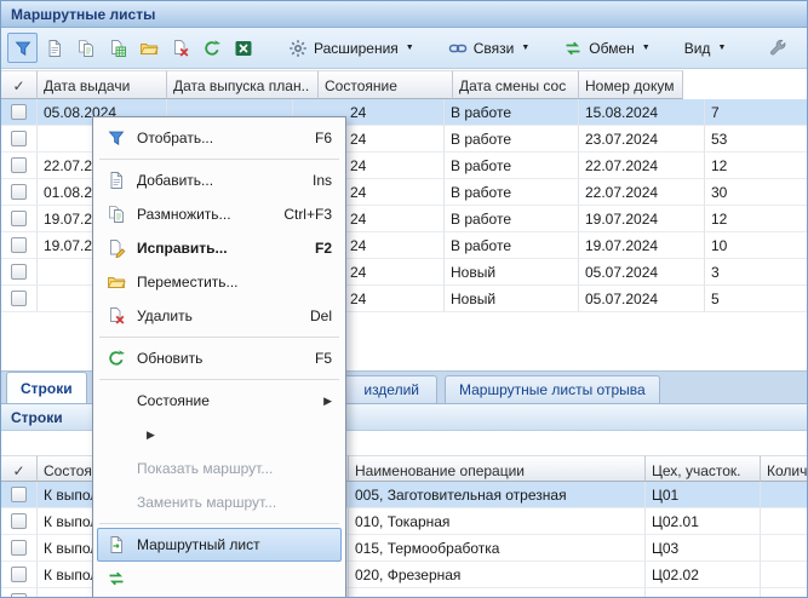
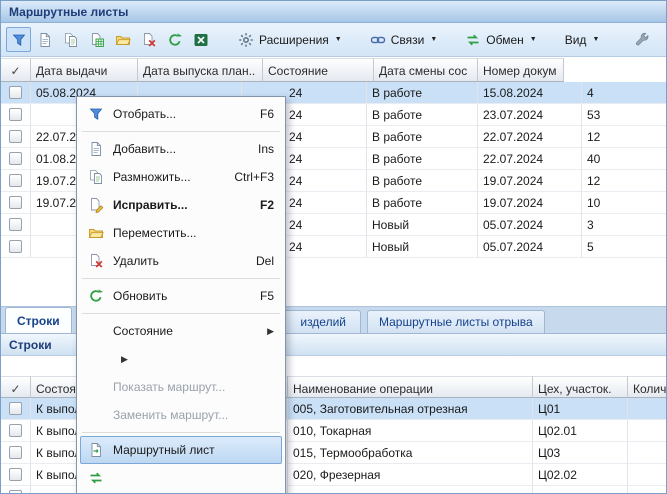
  Маршрутные листы
  Расширения
  Связи
  Обмен
  Вид
  ✓
  Дата выдачи
  Дата выпуска план..
  Состояние
  Дата смены сос
  Номер докум
  05.08.2024
  24
  В работе
  15.08.2024
- 7
+ 4
  24
  В работе
  23.07.2024
  53
  22.07.2
  24
  В работе
  22.07.2024
  12
  01.08.2
  24
  В работе
  22.07.2024
- 30
+ 40
  19.07.2
  24
  В работе
  19.07.2024
  12
  19.07.2
  24
  В работе
  19.07.2024
  10
  24
  Новый
  05.07.2024
  3
  24
  Новый
  05.07.2024
  5
  Строки
  изделий
  Маршрутные листы отрыва
  Строки
  ✓
  Наименование операции
  Цех, участок.
  005, Заготовительная отрезная
  Ц01
  010, Токарная
  Ц02.01
  015, Термообработка
  Ц03
  020, Фрезерная
  Ц02.02
  Отобрать...
  F6
  Добавить...
  Ins
  Размножить...
  Ctrl+F3
  Исправить...
  F2
  Переместить...
  Удалить
  Del
  Обновить
  F5
  Состояние
  ▶
  ▶
  Показать маршрут...
  Заменить маршрут...
  Маршрутный лист
